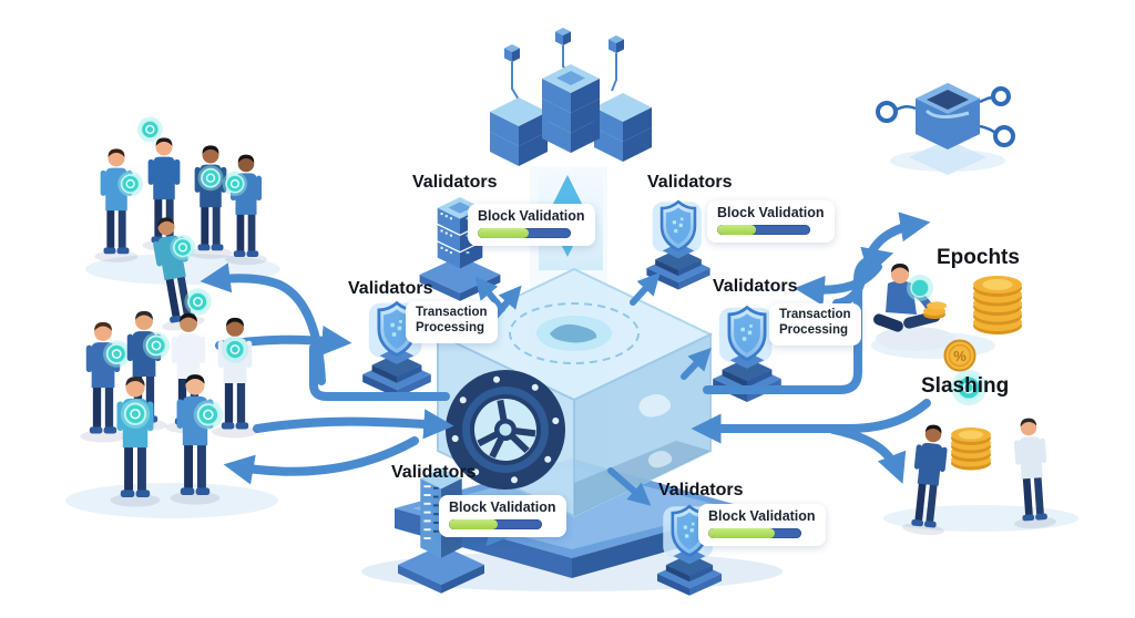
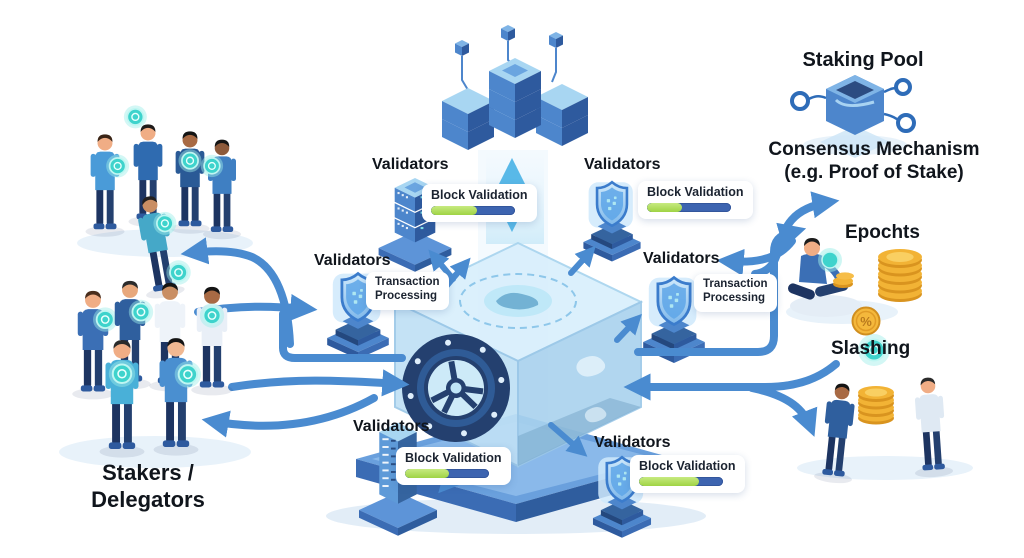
  %
+ Stakers /
+ Delegators
+ Staking Pool
+ Consensus Mechanism
+ (e.g. Proof of Stake)
  Epochts
  Slashing
  Validators
  Validators
  Validators
  Validators
  Validators
  Validators
  Block Validation
  Block Validation
  Transaction
  Processing
  Transaction
  Processing
  Block Validation
  Block Validation
